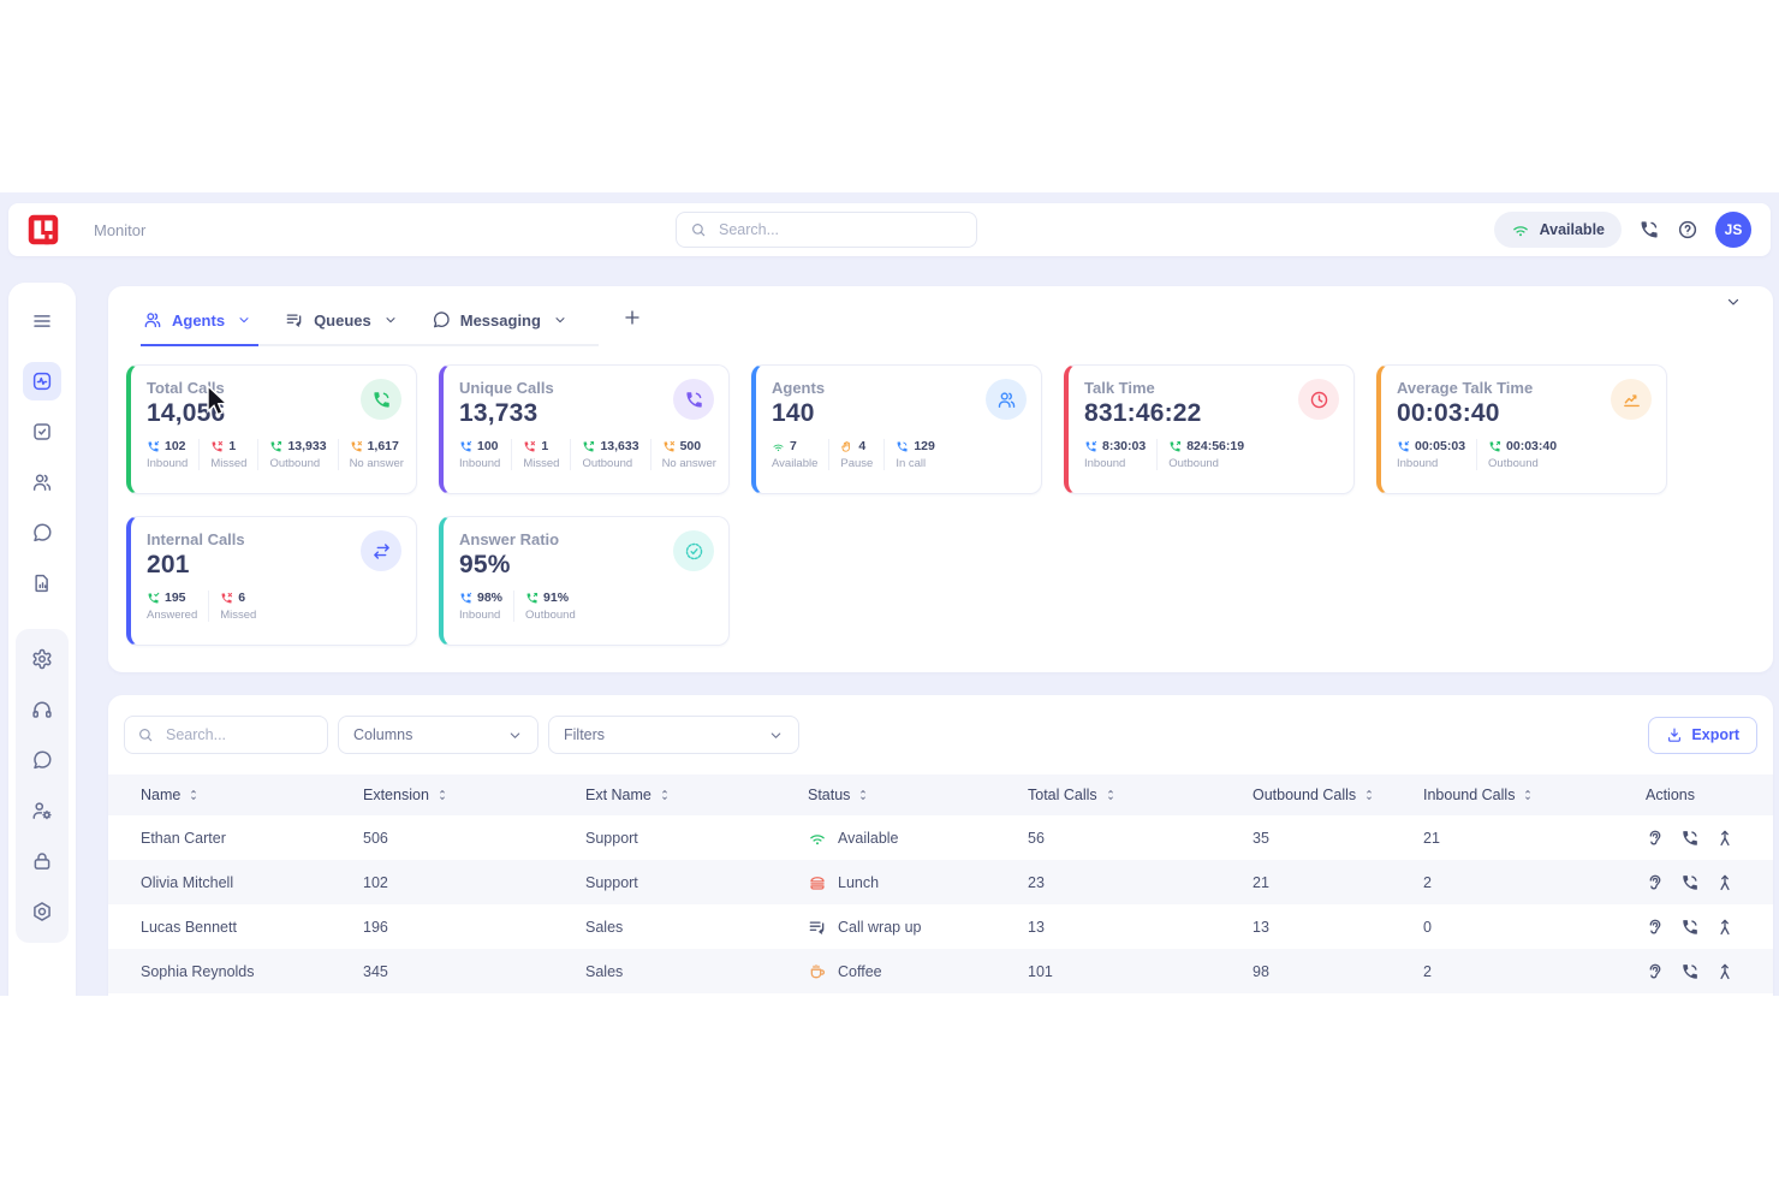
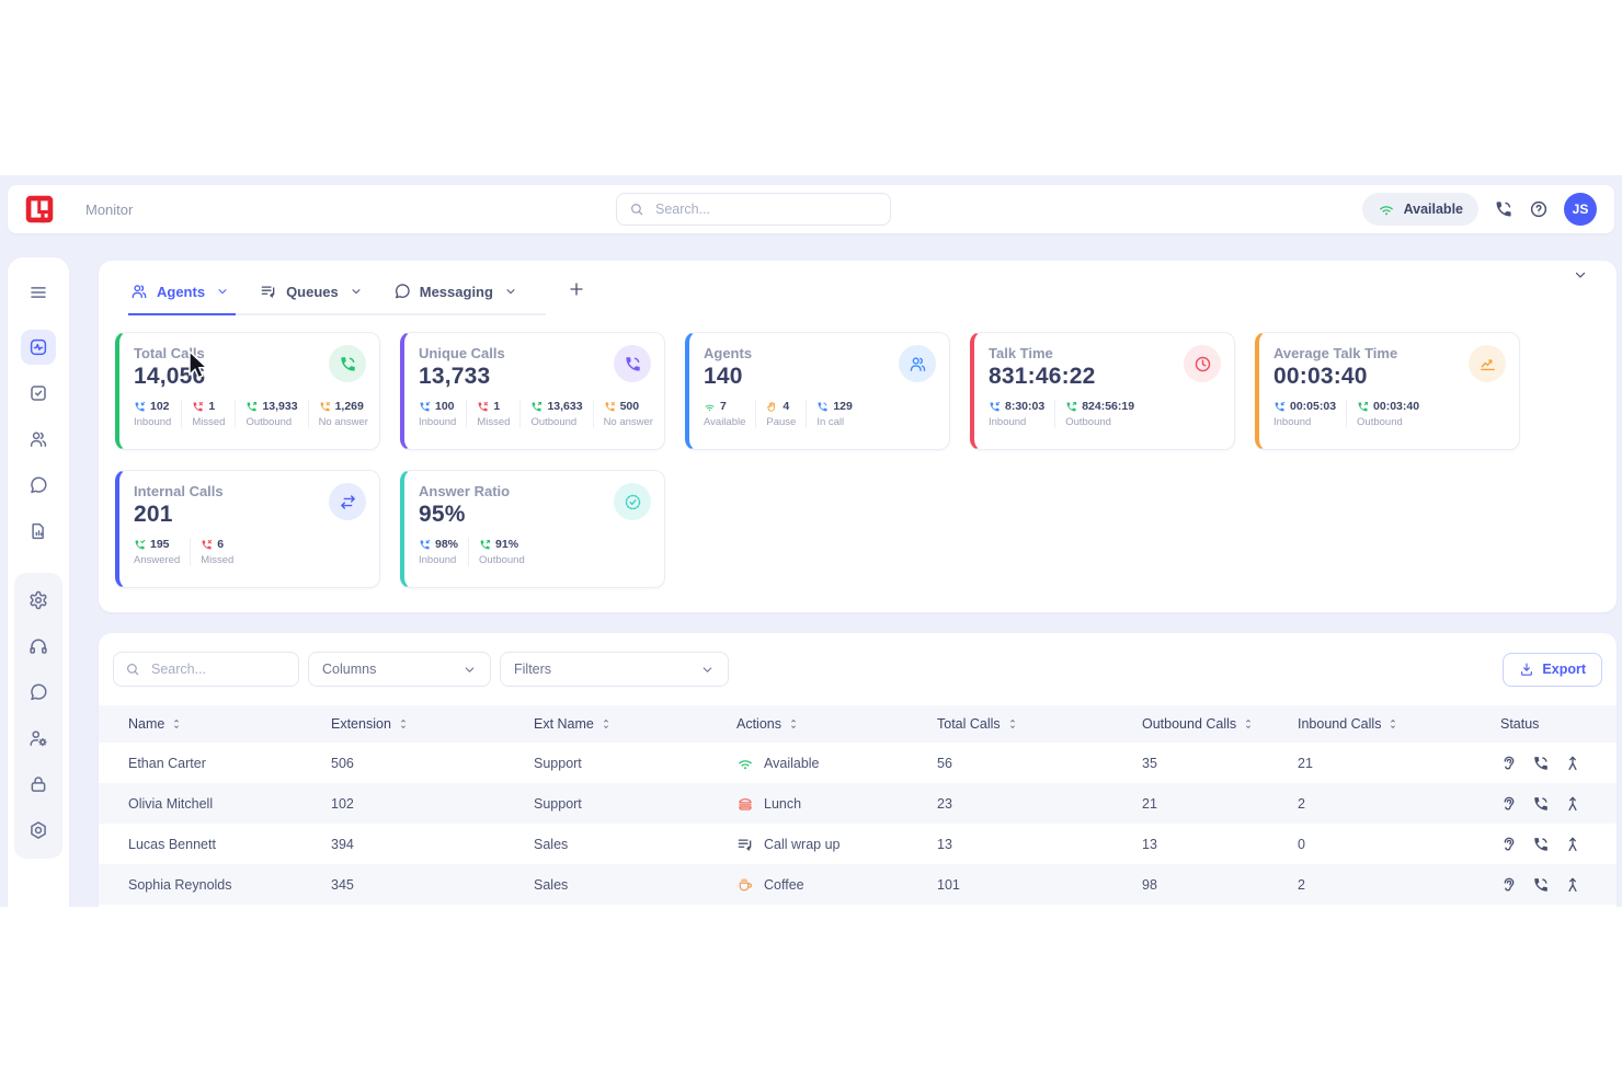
  Monitor
  Search...
  Available
  JS
  Agents
  Queues
  Messaging
  Total Cals
  14,05
  102
  Inbound
  1
  Missed
  13,933
  Outbound
- 1,617
+ 1,269
  No answer
  Unique Calls
  13,733
  100
  Inbound
  1
  Missed
  13,633
  Outbound
  500
  No answer
  Agents
  140
  7
  Available
  4
  Pause
  129
  In call
  Talk Time
  831:46:22
  8:30:03
  Inbound
  824:56:19
  Outbound
  Average Talk Time
  00:03:40
  00:05:03
  Inbound
  00:03:40
  Outbound
  Internal Calls
  201
  195
  Answered
  6
  Missed
  Answer Ratio
  95%
  98%
  Inbound
  91%
  Outbound
  Search...
  Columns
  Filters
  Export
  Name
  Extension
  Ext Name
- Status
+ Actions
  Total Calls
  Outbound Calls
  Inbound Calls
- Actions
+ Status
  Ethan Carter
  506
  Support
  Available
  56
  35
  21
  Olivia Mitchell
  102
  Support
  Lunch
  23
  21
  2
  Lucas Bennett
- 196
+ 394
  Sales
  Call wrap up
  13
  13
  0
  Sophia Reynolds
  345
  Sales
  Coffee
  101
  98
  2
